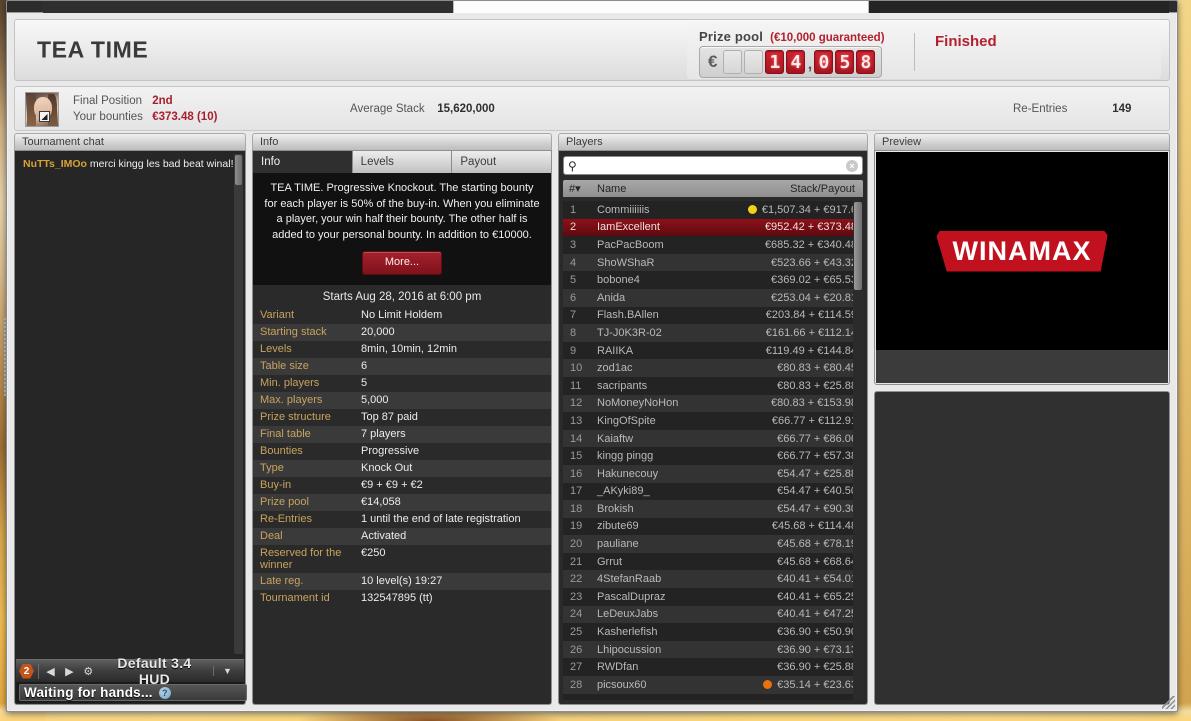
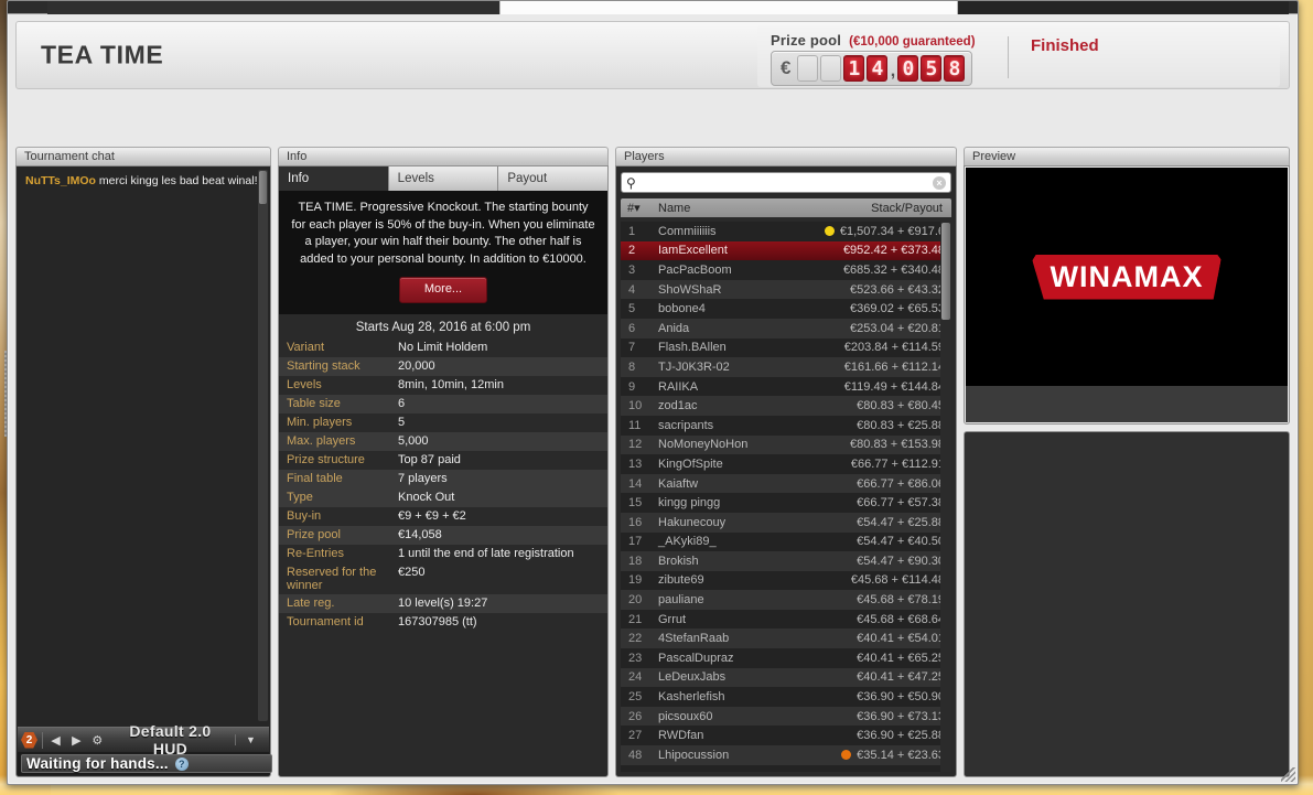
  TEA TIME
  Prize pool
  (€10,000 guaranteed)
  €
  1
  4
  ,
  0
  5
  8
  Finished
- ◢
- Final Position 2nd
- Your bounties €373.48 (10)
- Average Stack 15,620,000
- Re-Entries 149
  Tournament chat
  NuTTs_IMOo merci kingg les bad beat winal!
  2
  ◀
  ▶
  ⚙
- Default 3.4 HUD
+ Default 2.0 HUD
  ▼
  Waiting for hands...
  ?
  Info
  Info
  Levels
  Payout
  TEA TIME. Progressive Knockout. The starting bounty for each player is 50% of the buy-in. When you eliminate a player, your win half their bounty. The other half is added to your personal bounty. In addition to €10000.
  More...
  Starts Aug 28, 2016 at 6:00 pm
  Variant
  No Limit Holdem
  Starting stack
  20,000
  Levels
  8min, 10min, 12min
  Table size
  6
  Min. players
  5
  Max. players
  5,000
  Prize structure
  Top 87 paid
  Final table
  7 players
- Bounties
- Progressive
  Type
  Knock Out
  Buy-in
  €9 + €9 + €2
  Prize pool
  €14,058
  Re-Entries
  1 until the end of late registration
- Deal
- Activated
  Reserved for the winner
  €250
  Late reg.
  10 level(s) 19:27
  Tournament id
- 132547895 (tt)
+ 167307985 (tt)
  Players
  ⚲
  ×
  #▾
  Name
  Stack/Payout
  1
  Commiiiiiis
  €1,507.34 + €917.
  2
  IamExcellent
  €952.42 + €373.4
  3
  PacPacBoom
  €685.32 + €340.4
  4
  ShoWShaR
  €523.66 + €43.3
  5
  bobone4
  €369.02 + €65.5
  6
  Anida
  €253.04 + €20.8
  7
  Flash.BAllen
  €203.84 + €114.5
  8
  TJ-J0K3R-02
  €161.66 + €112.1
  9
  RAIIKA
  €119.49 + €144.8
  10
  zod1ac
  €80.83 + €80.4
  11
  sacripants
  €80.83 + €25.8
  12
  NoMoneyNoHon
  €80.83 + €153.9
  13
  KingOfSpite
  €66.77 + €112.9
  14
  Kaiaftw
  €66.77 + €86.0
  15
  kingg pingg
  €66.77 + €57.3
  16
  Hakunecouy
  €54.47 + €25.8
  17
  _AKyki89_
  €54.47 + €40.5
  18
  Brokish
  €54.47 + €90.3
  19
  zibute69
  €45.68 + €114.4
  20
  pauliane
  €45.68 + €78.1
  21
  Grrut
  €45.68 + €68.6
  22
  4StefanRaab
  €40.41 + €54.0
  23
  PascalDupraz
  €40.41 + €65.2
  24
  LeDeuxJabs
  €40.41 + €47.2
  25
  Kasherlefish
  €36.90 + €50.9
  26
- Lhipocussion
+ picsoux60
  €36.90 + €73.1
  27
  RWDfan
  €36.90 + €25.8
- 28
+ 48
- picsoux60
+ Lhipocussion
  €35.14 + €23.6
  Preview
  WINAMAX
